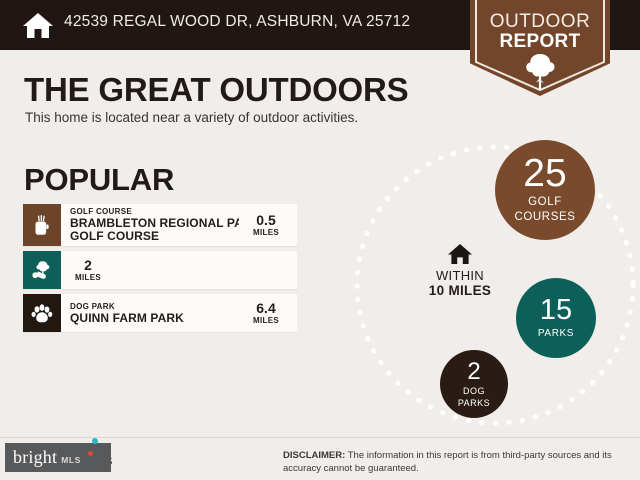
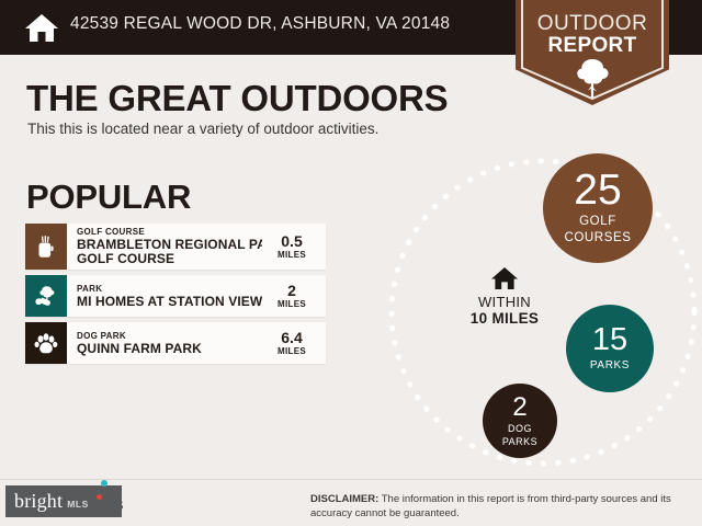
- 42539 REGAL WOOD DR, ASHBURN, VA 25712
+ 42539 REGAL WOOD DR, ASHBURN, VA 20148
  OUTDOOR
  REPORT
  THE GREAT OUTDOORS
- This home is located near a variety of outdoor activities.
+ This this is located near a variety of outdoor activities.
  POPULAR
  GOLF COURSE
  BRAMBLETON REGIONAL PA
  GOLF COURSE
  0.5
  MILES
+ PARK
+ MI HOMES AT STATION VIEW
  2
  MILES
  DOG PARK
  QUINN FARM PARK
  6.4
  MILES
  WITHIN
  10 MILES
  25
  GOLF
  COURSES
  15
  PARKS
  2
  DOG
  PARKS
  bright
  MLS
  DISCLAIMER: The information in this report is from third-party sources and its accuracy cannot be guaranteed.
